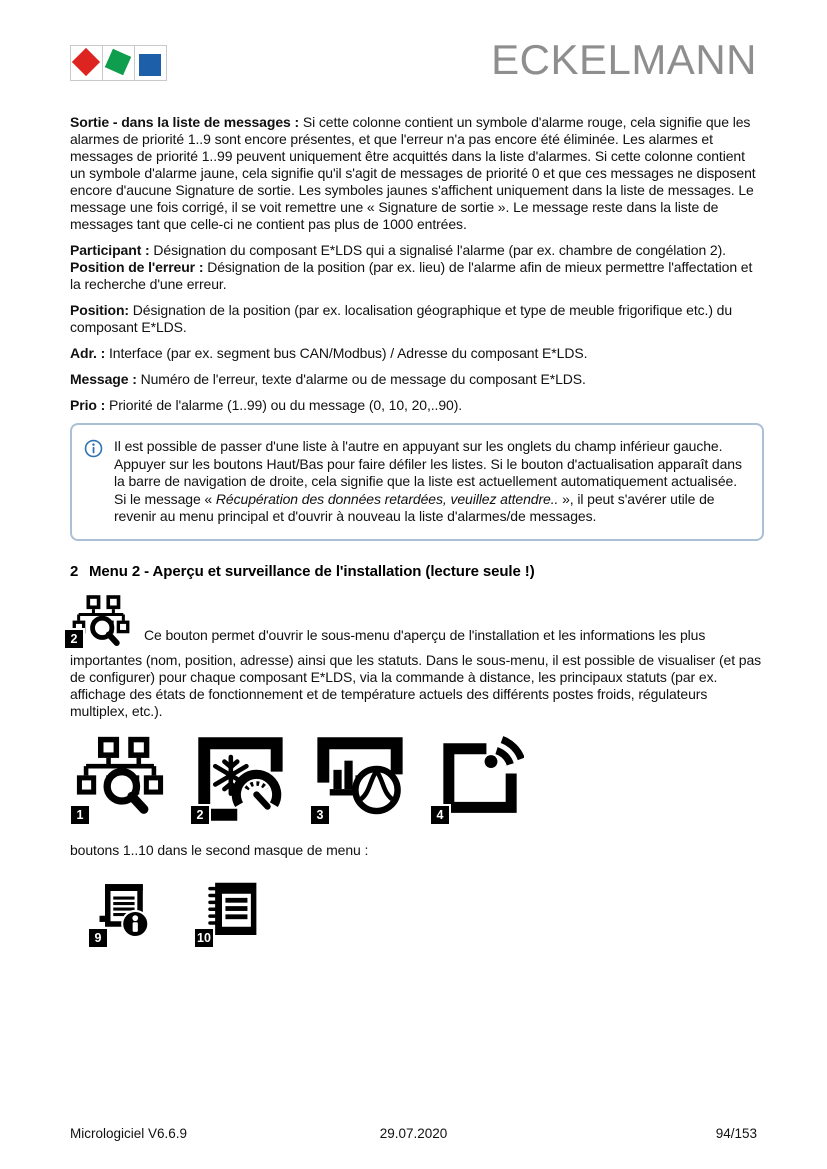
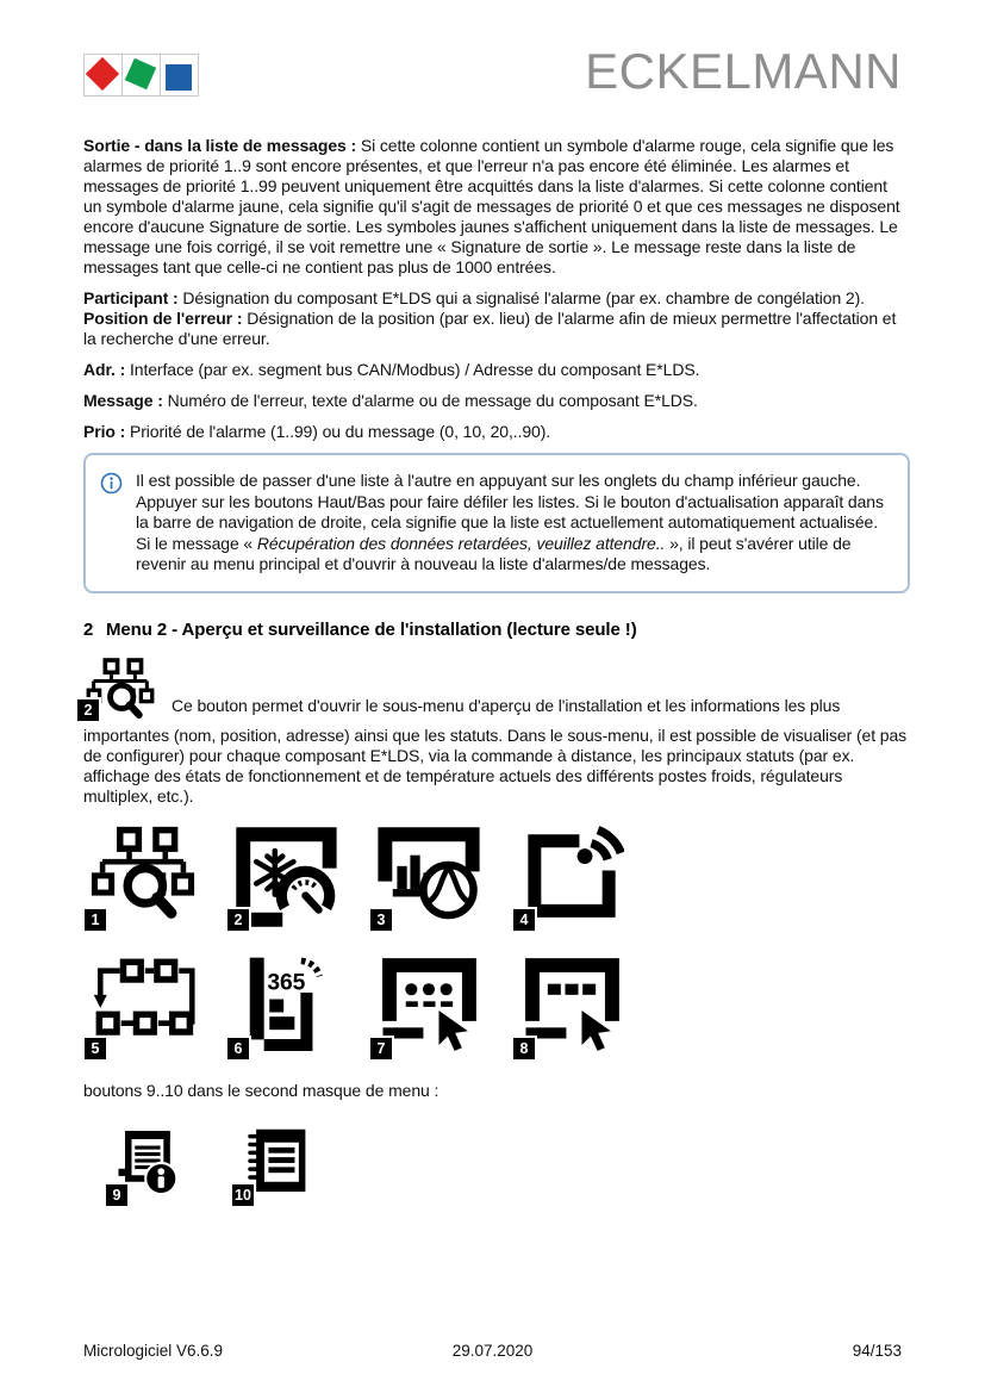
  ECKELMANN
  Sortie - dans la liste de messages : Si cette colonne contient un symbole d'alarme rouge, cela signifie que les alarmes de priorité 1..9 sont encore présentes, et que l'erreur n'a pas encore été éliminée. Les alarmes et messages de priorité 1..99 peuvent uniquement être acquittés dans la liste d'alarmes. Si cette colonne contient un symbole d'alarme jaune, cela signifie qu'il s'agit de messages de priorité 0 et que ces messages ne disposent encore d'aucune Signature de sortie. Les symboles jaunes s'affichent uniquement dans la liste de messages. Le message une fois corrigé, il se voit remettre une « Signature de sortie ». Le message reste dans la liste de messages tant que celle-ci ne contient pas plus de 1000 entrées.
  Participant : Désignation du composant E*LDS qui a signalisé l'alarme (par ex. chambre de congélation 2).
  Position de l'erreur : Désignation de la position (par ex. lieu) de l'alarme afin de mieux permettre l'affectation et la recherche d'une erreur.
- Position: Désignation de la position (par ex. localisation géographique et type de meuble frigorifique etc.) du composant E*LDS.
  Adr. : Interface (par ex. segment bus CAN/Modbus) / Adresse du composant E*LDS.
  Message : Numéro de l'erreur, texte d'alarme ou de message du composant E*LDS.
  Prio : Priorité de l'alarme (1..99) ou du message (0, 10, 20,..90).
  Il est possible de passer d'une liste à l'autre en appuyant sur les onglets du champ inférieur gauche. Appuyer sur les boutons Haut/Bas pour faire défiler les listes. Si le bouton d'actualisation apparaît dans la barre de navigation de droite, cela signifie que la liste est actuellement automatiquement actualisée. Si le message « Récupération des données retardées, veuillez attendre.. », il peut s'avérer utile de revenir au menu principal et d'ouvrir à nouveau la liste d'alarmes/de messages.
  2 Menu 2 - Aperçu et surveillance de l'installation (lecture seule !)
  2
  Ce bouton permet d'ouvrir le sous-menu d'aperçu de l'installation et les informations les plus importantes (nom, position, adresse) ainsi que les statuts. Dans le sous-menu, il est possible de visualiser (et pas de configurer) pour chaque composant E*LDS, via la commande à distance, les principaux statuts (par ex. affichage des états de fonctionnement et de température actuels des différents postes froids, régulateurs multiplex, etc.).
  1
  2
  3
  4
+ 5
+ 365
+ 6
+ 7
+ 8
- boutons 1..10 dans le second masque de menu :
+ boutons 9..10 dans le second masque de menu :
  9
  10
  Micrologiciel V6.6.9
  29.07.2020
  94/153
